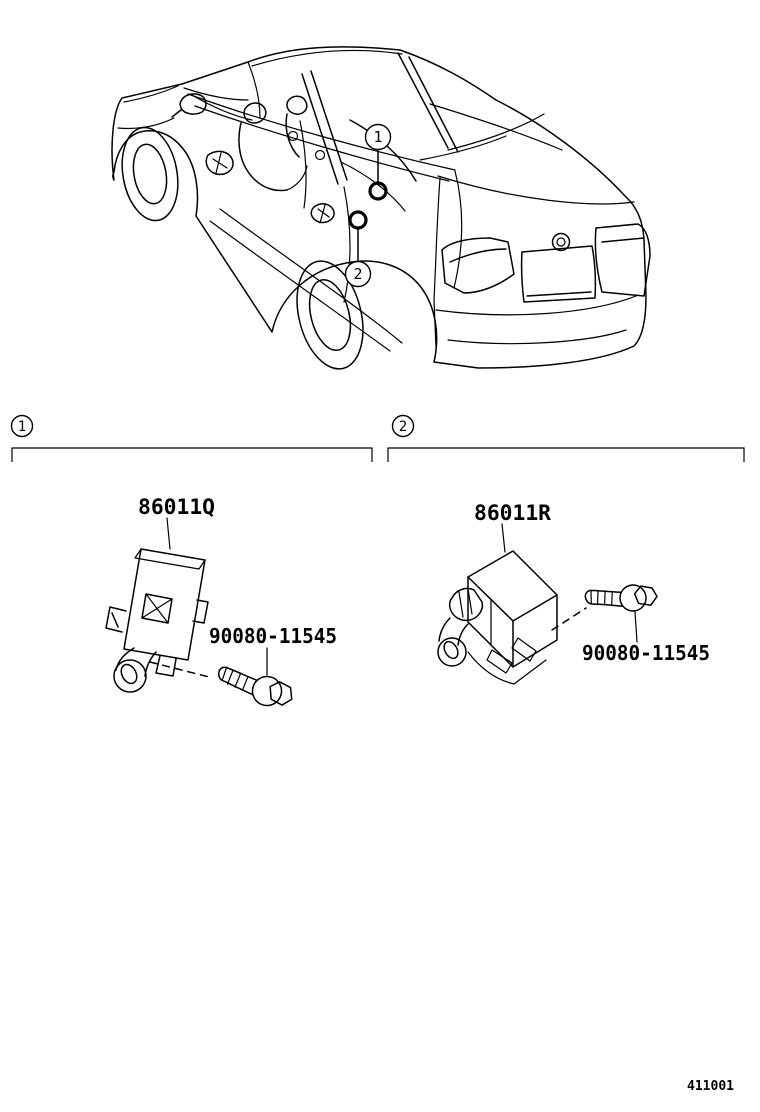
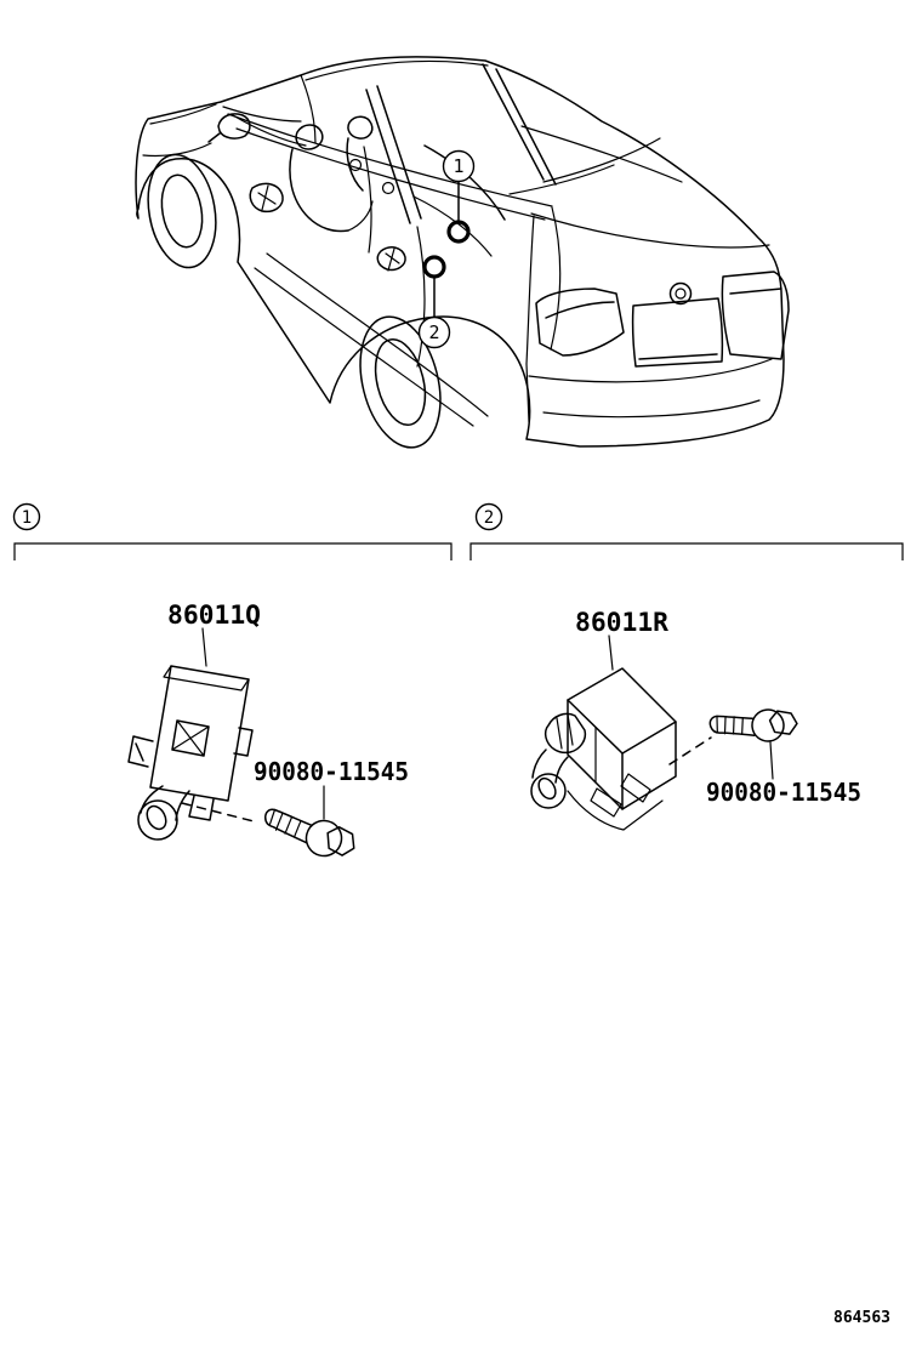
  1
  2
  1
  86011Q
  90080-11545
  2
  86011R
  90080-11545
- 411001
+ 864563
